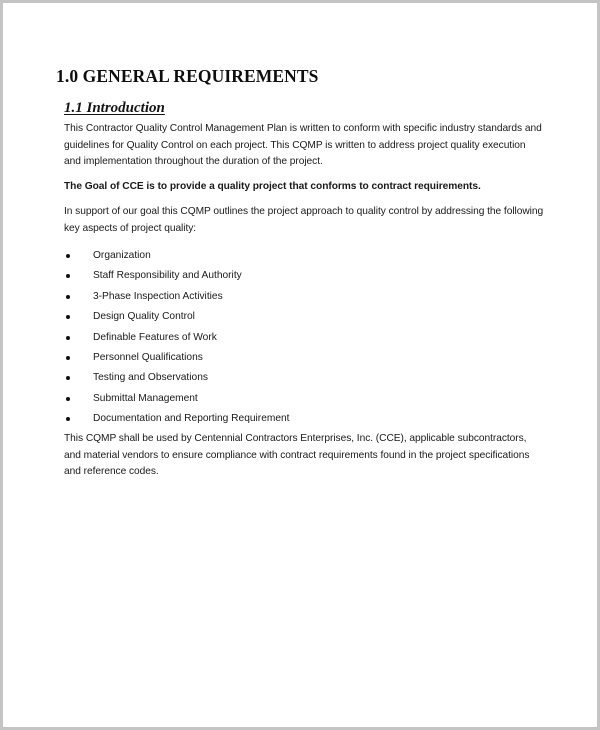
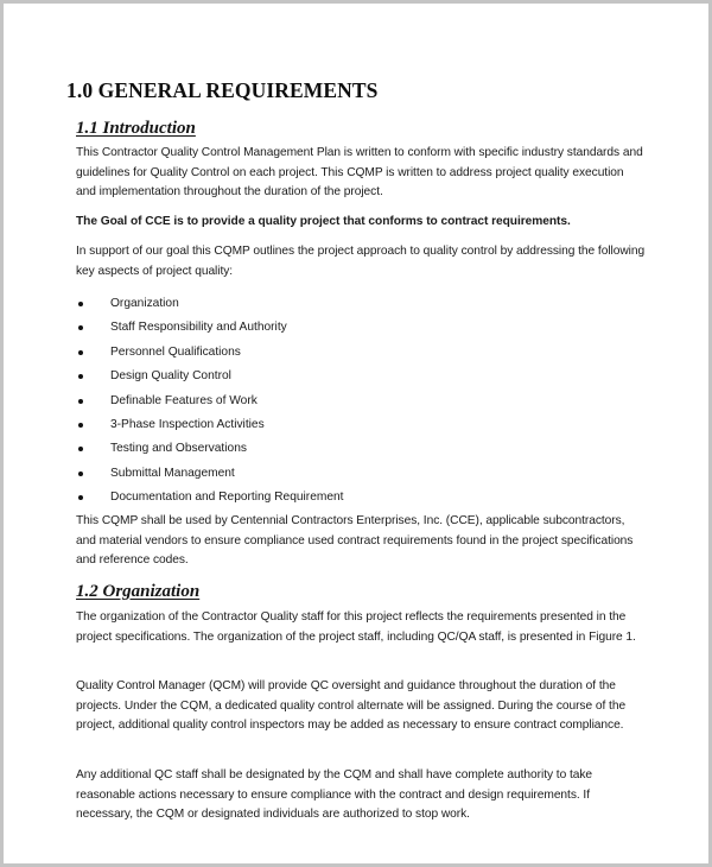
  1.0 GENERAL REQUIREMENTS
  1.1 Introduction
  This Contractor Quality Control Management Plan is written to conform with specific industry standards and guidelines for Quality Control on each project. This CQMP is written to address project quality execution and implementation throughout the duration of the project.
  The Goal of CCE is to provide a quality project that conforms to contract requirements.
  In support of our goal this CQMP outlines the project approach to quality control by addressing the following key aspects of project quality:
  Organization
  Staff Responsibility and Authority
- 3-Phase Inspection Activities
+ Personnel Qualifications
  Design Quality Control
  Definable Features of Work
- Personnel Qualifications
+ 3-Phase Inspection Activities
  Testing and Observations
  Submittal Management
  Documentation and Reporting Requirement
- This CQMP shall be used by Centennial Contractors Enterprises, Inc. (CCE), applicable subcontractors, and material vendors to ensure compliance with contract requirements found in the project specifications and reference codes.
+ This CQMP shall be used by Centennial Contractors Enterprises, Inc. (CCE), applicable subcontractors, and material vendors to ensure compliance used contract requirements found in the project specifications and reference codes.
+ 1.2 Organization
+ The organization of the Contractor Quality staff for this project reflects the requirements presented in the project specifications. The organization of the project staff, including QC/QA staff, is presented in Figure 1.
+ Quality Control Manager (QCM) will provide QC oversight and guidance throughout the duration of the projects. Under the CQM, a dedicated quality control alternate will be assigned. During the course of the project, additional quality control inspectors may be added as necessary to ensure contract compliance.
+ Any additional QC staff shall be designated by the CQM and shall have complete authority to take reasonable actions necessary to ensure compliance with the contract and design requirements. If necessary, the CQM or designated individuals are authorized to stop work.
